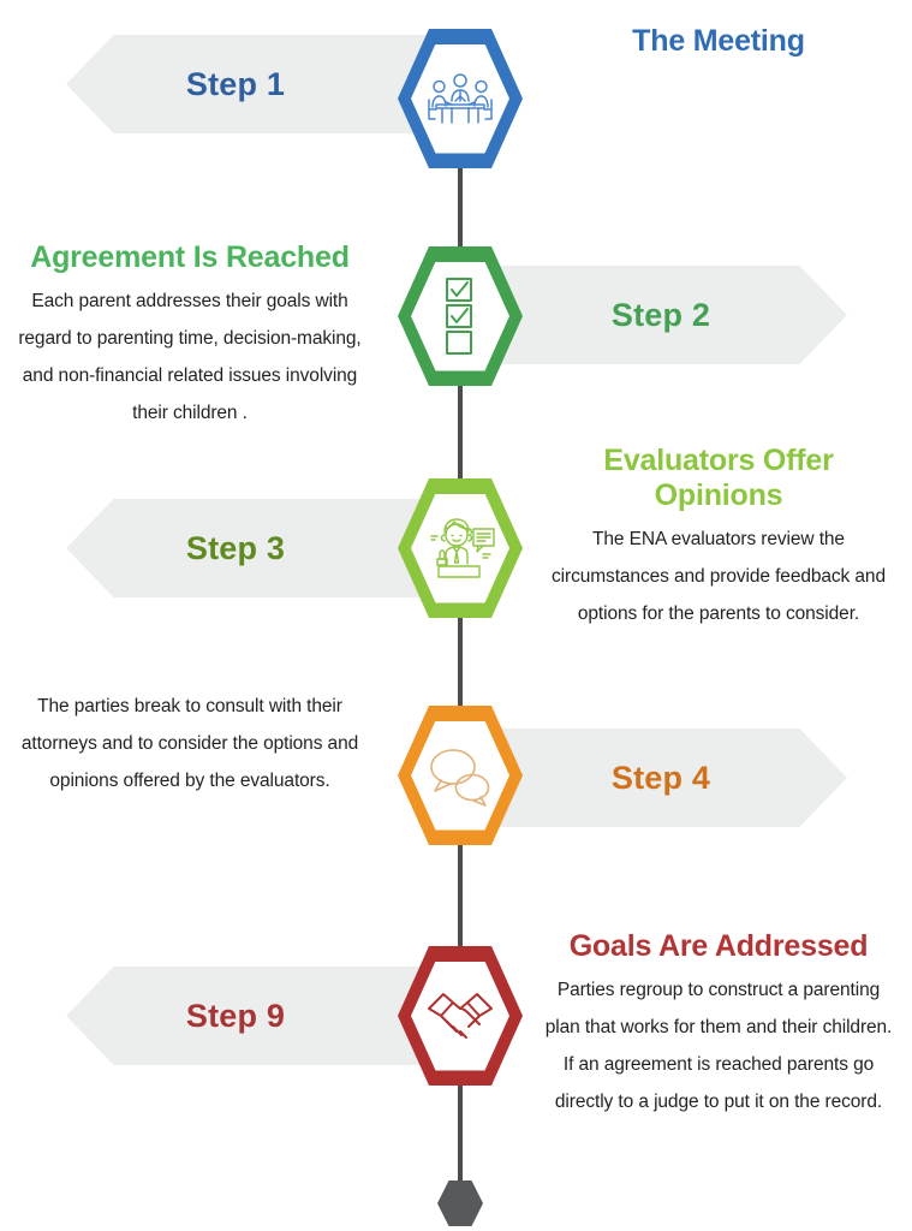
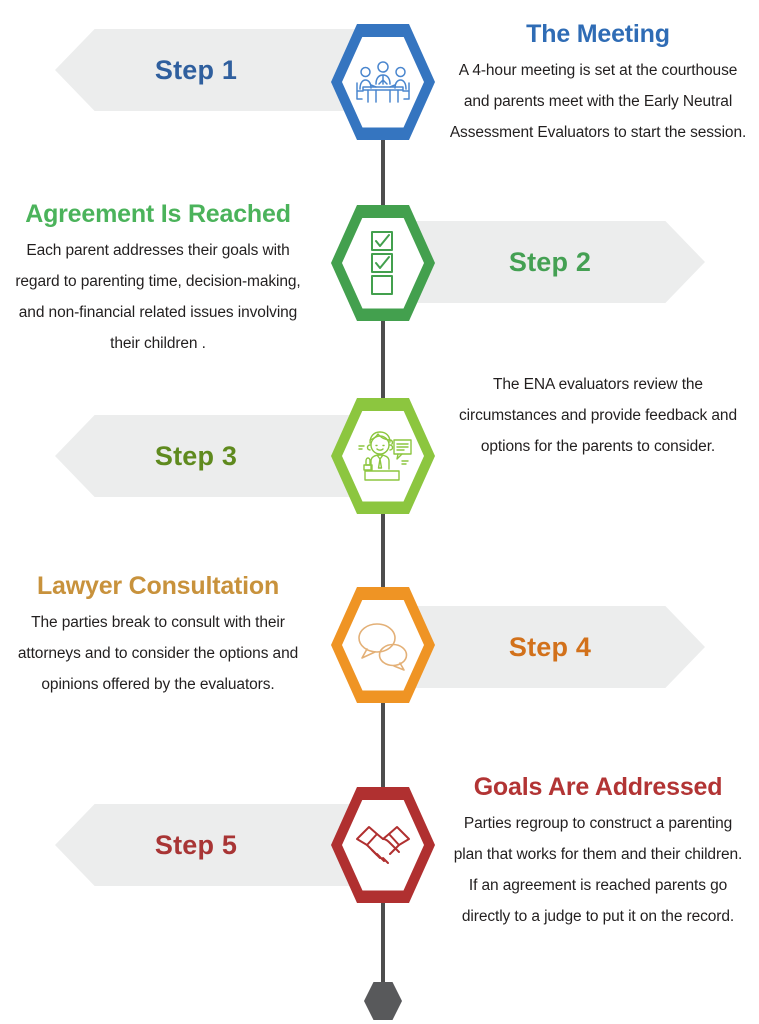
  Step 1
  The Meeting
+ A 4-hour meeting is set at the courthouse and parents meet with the Early Neutral Assessment Evaluators to start the session.
  Step 2
  Agreement Is Reached
  Each parent addresses their goals with regard to parenting time, decision-making, and non-financial related issues involving their children .
  Step 3
- Evaluators Offer Opinions
  The ENA evaluators review the circumstances and provide feedback and options for the parents to consider.
  Step 4
+ Lawyer Consultation
  The parties break to consult with their attorneys and to consider the options and opinions offered by the evaluators.
- Step 9
+ Step 5
  Goals Are Addressed
  Parties regroup to construct a parenting plan that works for them and their children. If an agreement is reached parents go directly to a judge to put it on the record.
